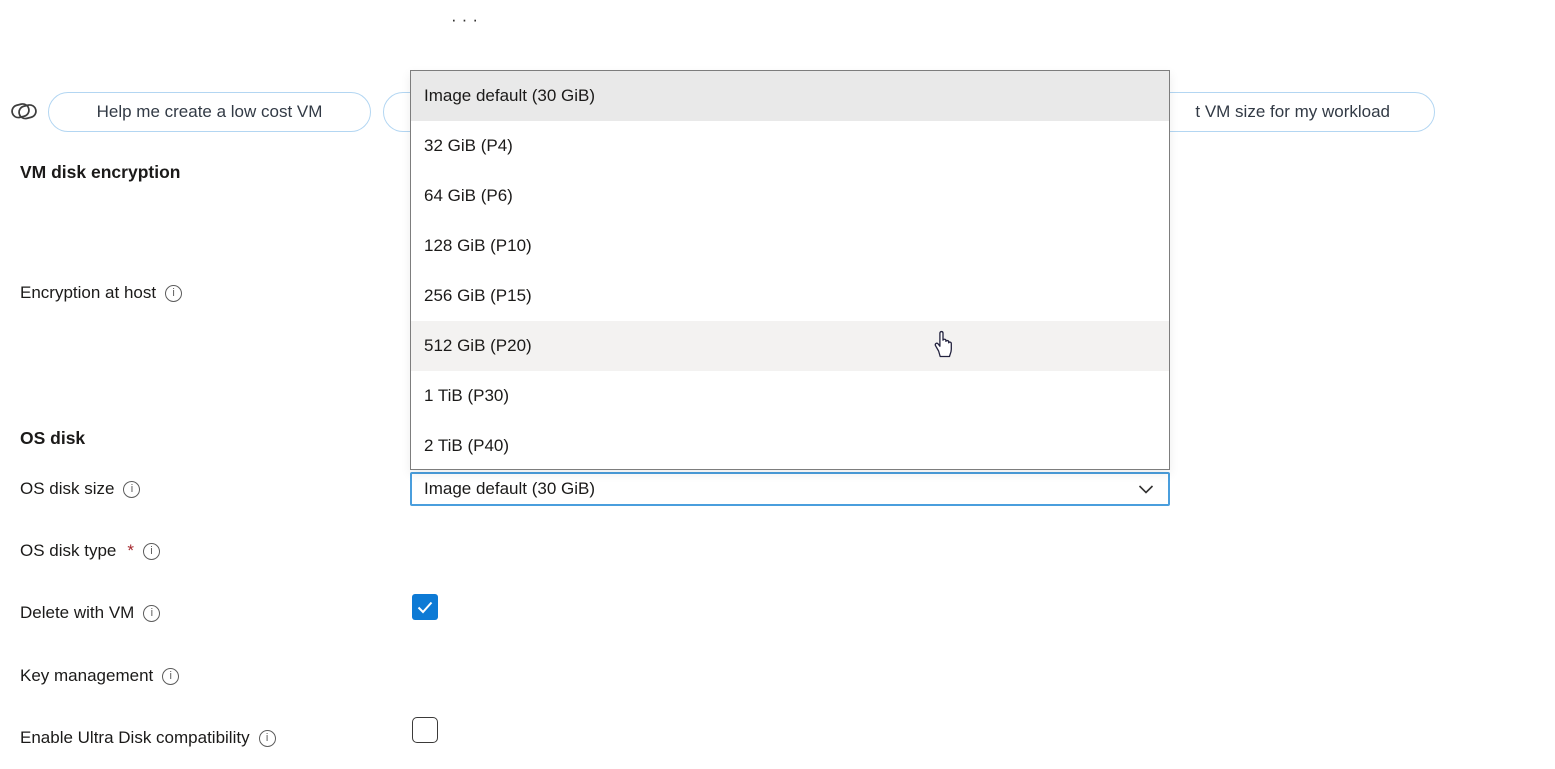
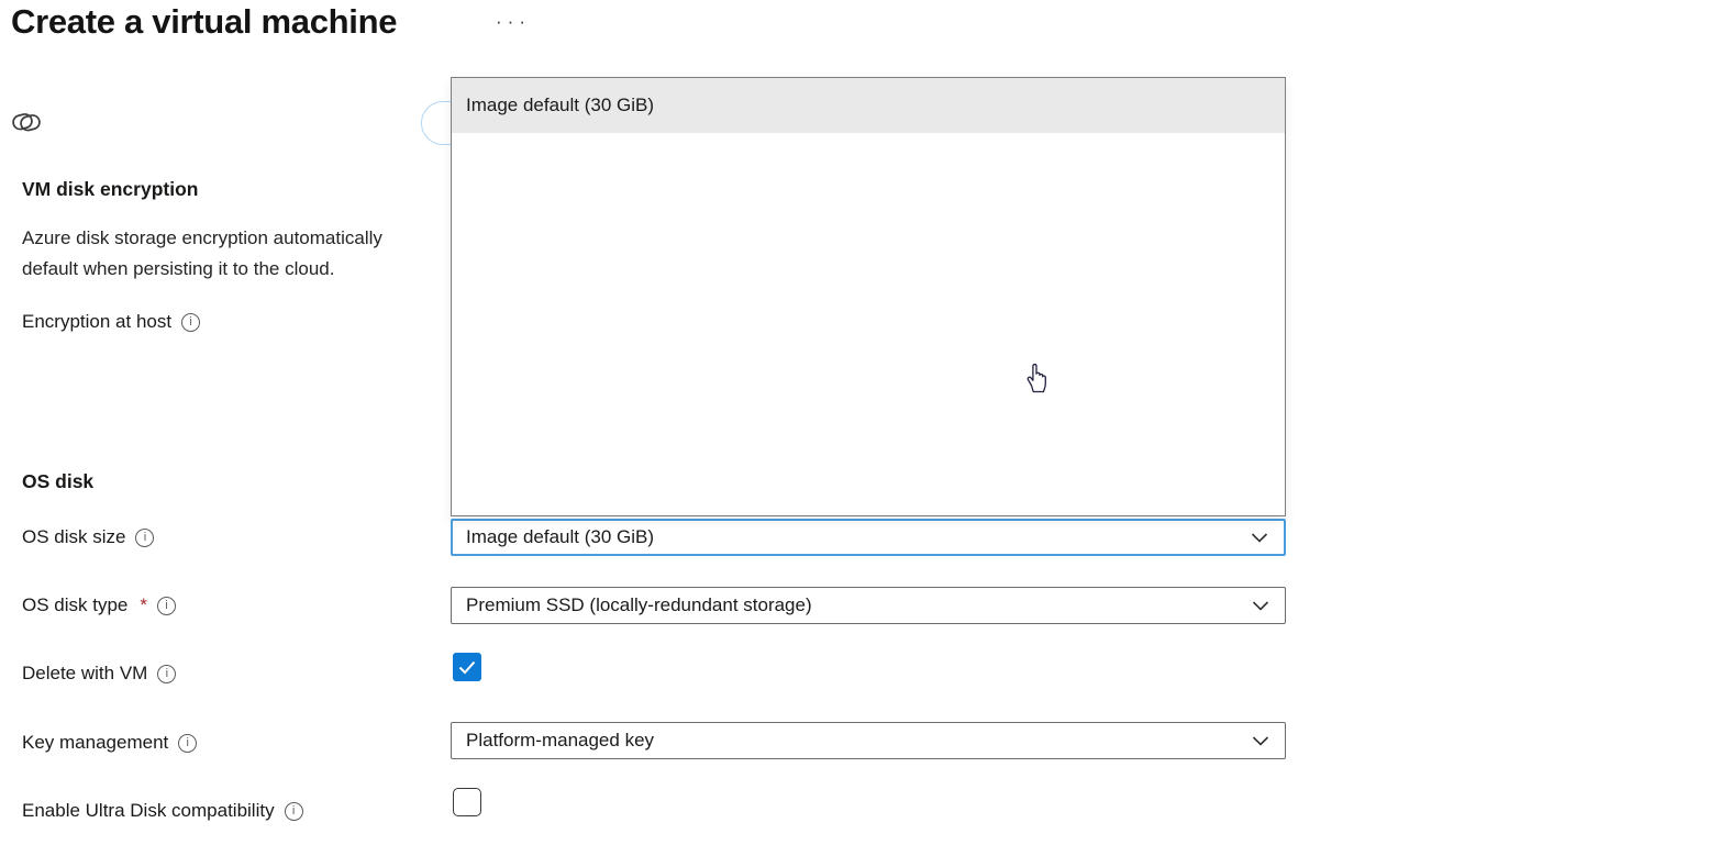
+ Create a virtual machine
  ···
- Help me create a low cost VM
- t VM size for my workload
  VM disk encryption
+ Azure disk storage encryption automatically
+ default when persisting it to the cloud.
  Encryption at host
  i
  Image default (30 GiB)
- 32 GiB (P4)
- 64 GiB (P6)
- 128 GiB (P10)
- 256 GiB (P15)
- 512 GiB (P20)
- 1 TiB (P30)
- 2 TiB (P40)
  OS disk
  OS disk size
  i
  Image default (30 GiB)
  OS disk type
  *
  i
+ Premium SSD (locally-redundant storage)
  Delete with VM
  i
  Key management
  i
+ Platform-managed key
  Enable Ultra Disk compatibility
  i
